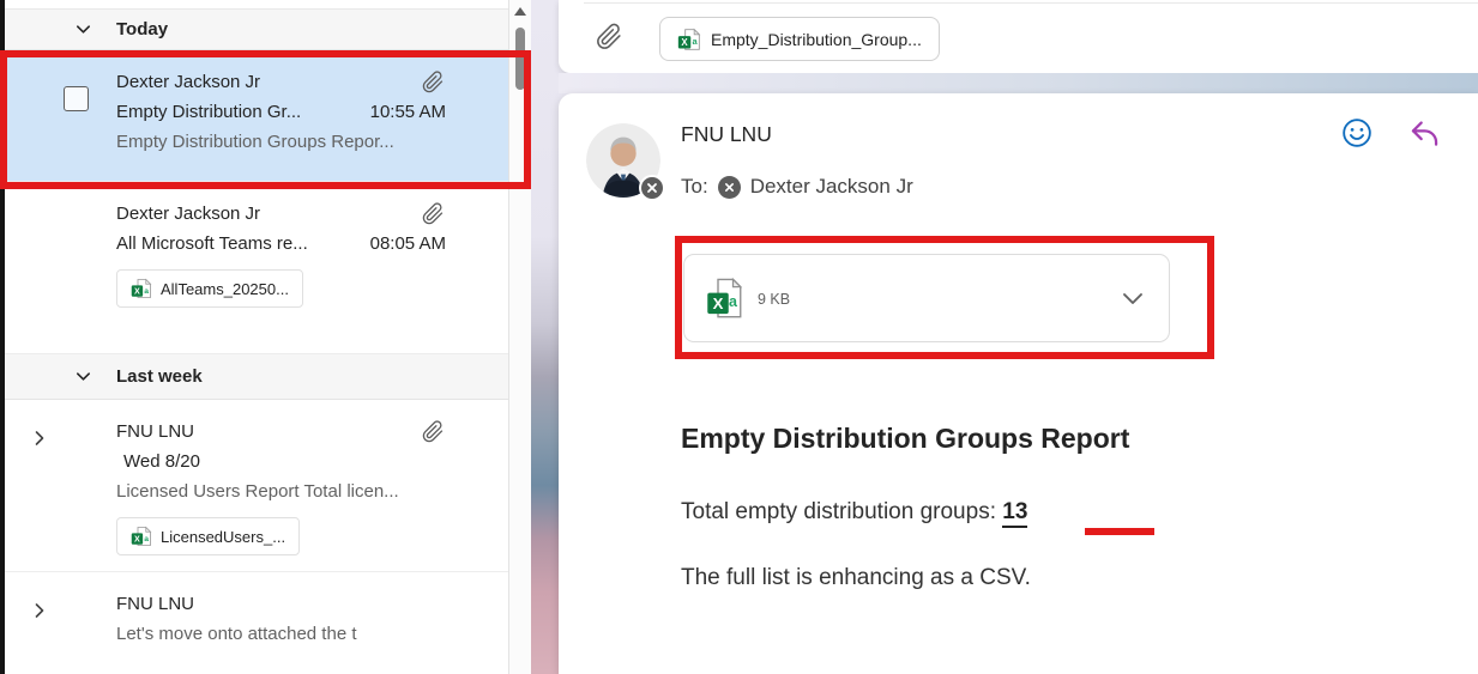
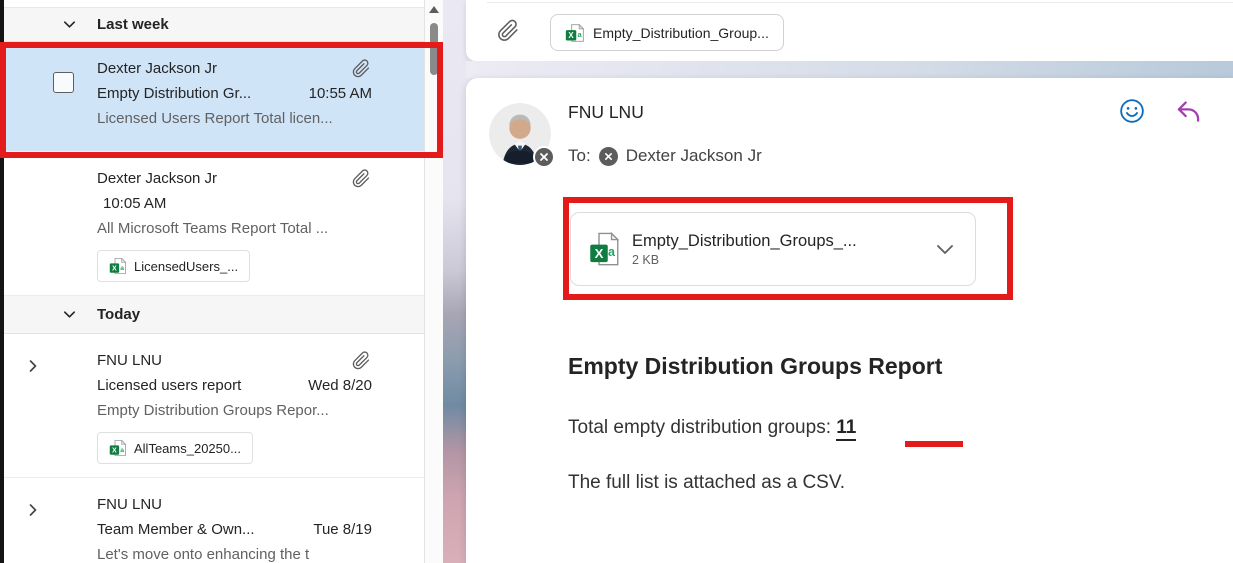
- Today
+ Last week
  Dexter Jackson Jr
  Empty Distribution Gr...
  10:55 AM
- Empty Distribution Groups Repor...
+ Licensed Users Report Total licen...
  Dexter Jackson Jr
- All Microsoft Teams re...
- 08:05 AM
+ 10:05 AM
+ All Microsoft Teams Report Total ...
  X
- AllTeams_20250...
+ LicensedUsers_...
- Last week
+ Today
  FNU LNU
+ Licensed users report
  Wed 8/20
- Licensed Users Report Total licen...
+ Empty Distribution Groups Repor...
  X
- LicensedUsers_...
+ AllTeams_20250...
  FNU LNU
+ Team Member & Own...
+ Tue 8/19
- Let's move onto attached the t
+ Let's move onto enhancing the t
  a
  X
  Empty_Distribution_Group...
  FNU LNU
  To:
  Dexter Jackson Jr
  a
  X
+ Empty_Distribution_Groups_...
- 9 KB
+ 2 KB
  Empty Distribution Groups Report
- Total empty distribution groups: 13
+ Total empty distribution groups: 11
- The full list is enhancing as a CSV.
+ The full list is attached as a CSV.
